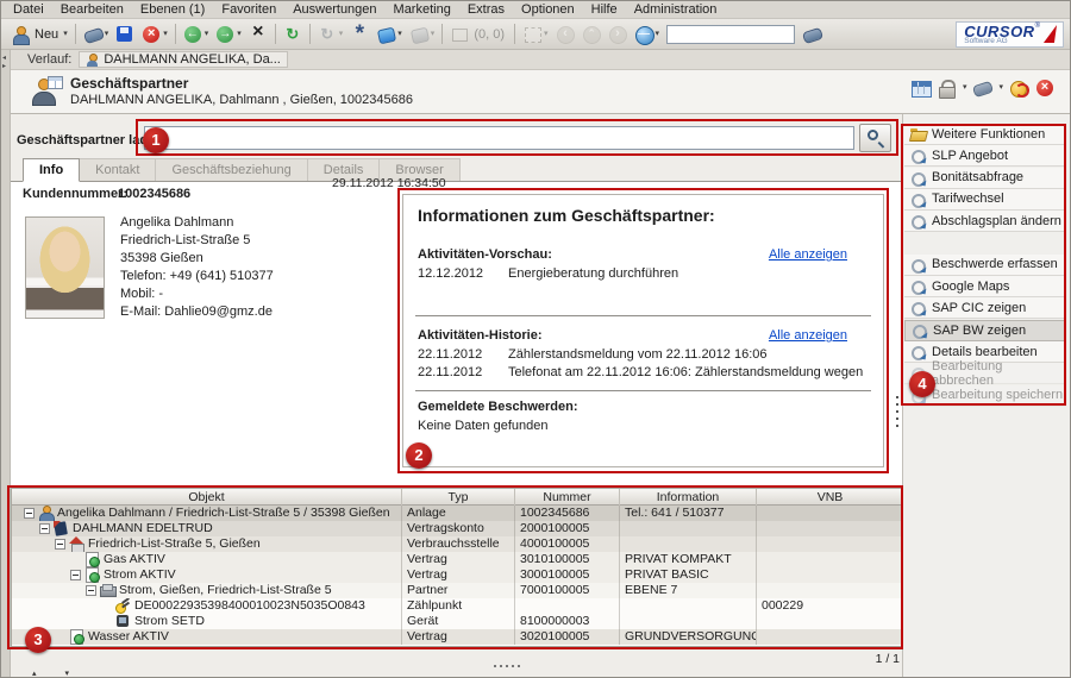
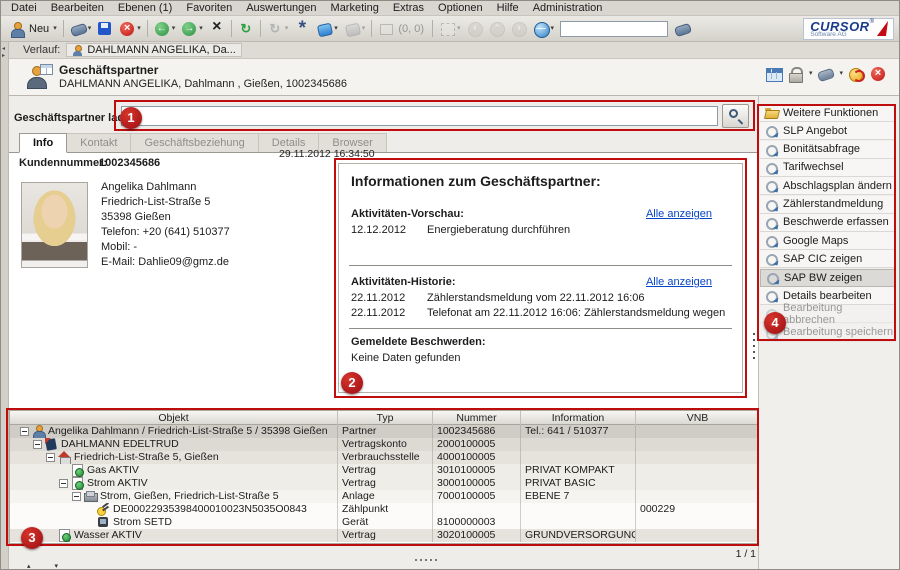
  Datei
  Bearbeiten
  Ebenen (1)
  Favoriten
  Auswertungen
  Marketing
  Extras
  Optionen
  Hilfe
  Administration
  Neu
  (0, 0)
  CURSOR
  Verlauf:
  DAHLMANN ANGELIKA, Da...
  Geschäftspartner
  DAHLMANN ANGELIKA, Dahlmann , Gießen, 1002345686
  Geschäftspartner la
  Info
  Kontakt
  Geschäftsbeziehung
  Details
  Browser
  Kundennummer:
  1002345686
  Angelika Dahlmann
  Friedrich-List-Straße 5
  35398 Gießen
- Telefon: +49 (641) 510377
+ Telefon: +20 (641) 510377
  Mobil: -
  E-Mail: Dahlie09@gmz.de
  29.11.2012 16:34:50
  Informationen zum Geschäftspartner:
  Aktivitäten-Vorschau:
  Alle anzeigen
  12.12.2012
  Energieberatung durchführen
  Aktivitäten-Historie:
  Alle anzeigen
  22.11.2012
  Zählerstandsmeldung vom 22.11.2012 16:06
  22.11.2012
  Telefonat am 22.11.2012 16:06: Zählerstandsmeldung wegen
  Gemeldete Beschwerden:
  Keine Daten gefunden
  Objekt
  Typ
  Nummer
  Information
  VNB
  Angelika Dahlmann / Friedrich-List-Straße 5 / 35398 Gießen
- Anlage
+ Partner
  1002345686
  Tel.: 641 / 510377
  DAHLMANN EDELTRUD
  Vertragskonto
  2000100005
  Friedrich-List-Straße 5, Gießen
  Verbrauchsstelle
  4000100005
  Gas AKTIV
  Vertrag
  3010100005
  PRIVAT KOMPAKT
  Strom AKTIV
  Vertrag
  3000100005
  PRIVAT BASIC
  Strom, Gießen, Friedrich-List-Straße 5
- Partner
+ Anlage
  7000100005
  EBENE 7
  DE00022935398400010023N5035O0843
  Zählpunkt
  000229
  Strom SETD
  Gerät
  8100000003
  Wasser AKTIV
  Vertrag
  3020100005
  GRUNDVERSORGUN
  1 / 1
  Weitere Funktionen
  SLP Angebot
  Bonitätsabfrage
  Tarifwechsel
  Abschlagsplan ändern
+ Zählerstandmeldung
  Beschwerde erfassen
  Google Maps
  SAP CIC zeigen
  SAP BW zeigen
  Details bearbeiten
  Bearbeitung abbrechen
  Bearbeitung speichern
  1
  2
  3
  4
